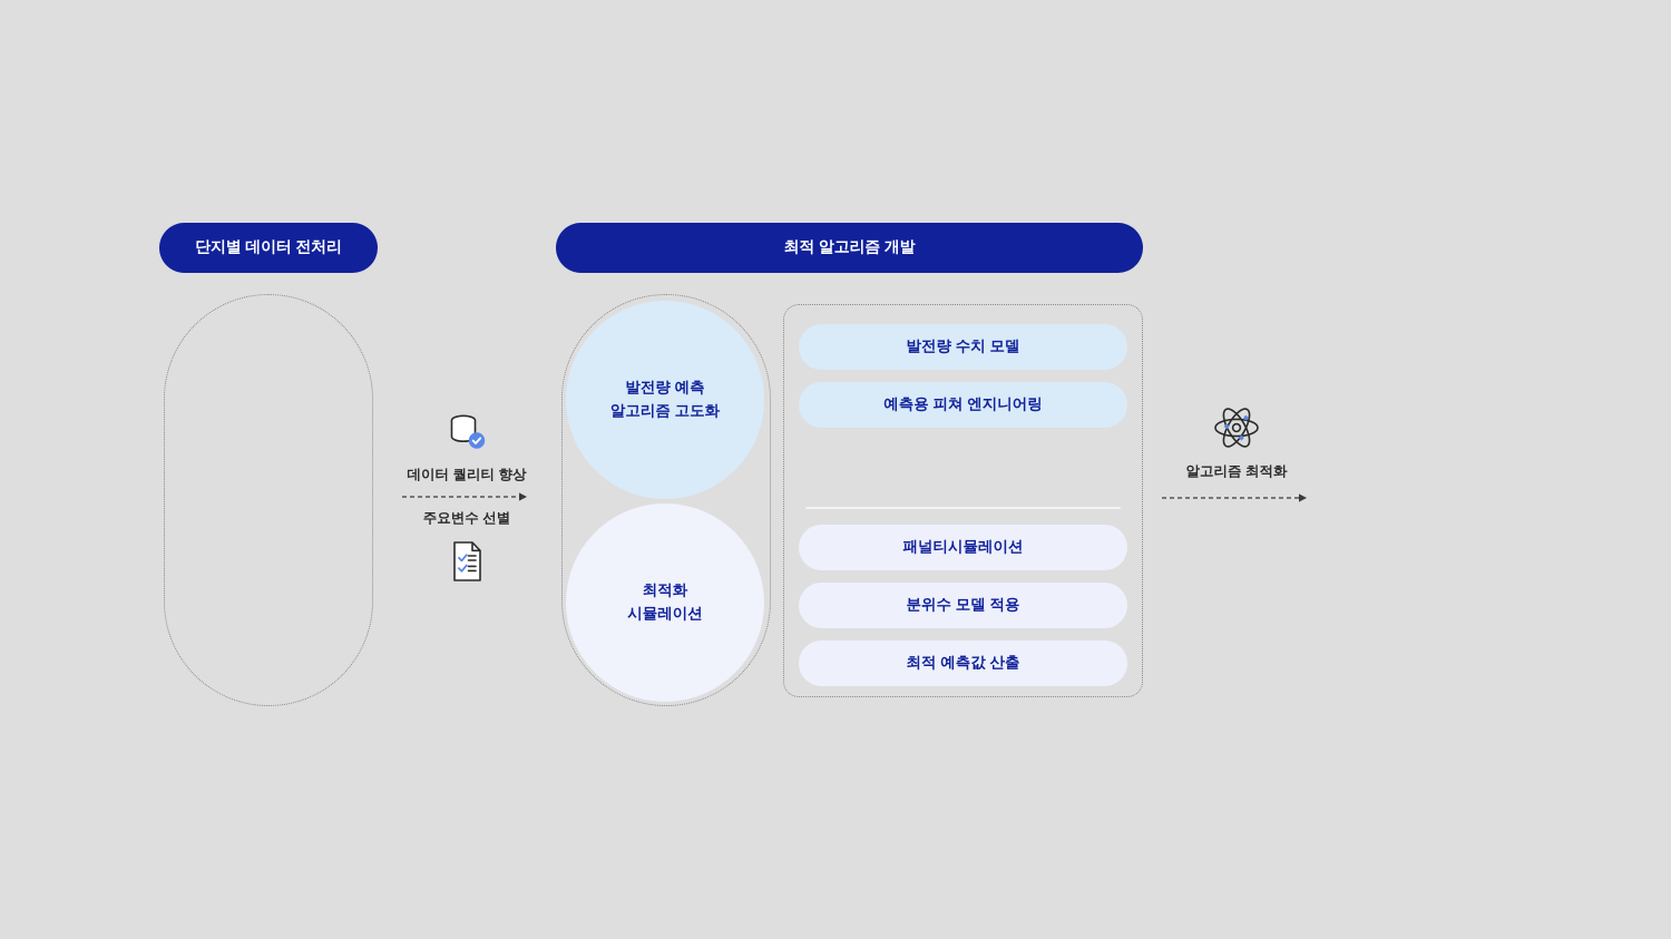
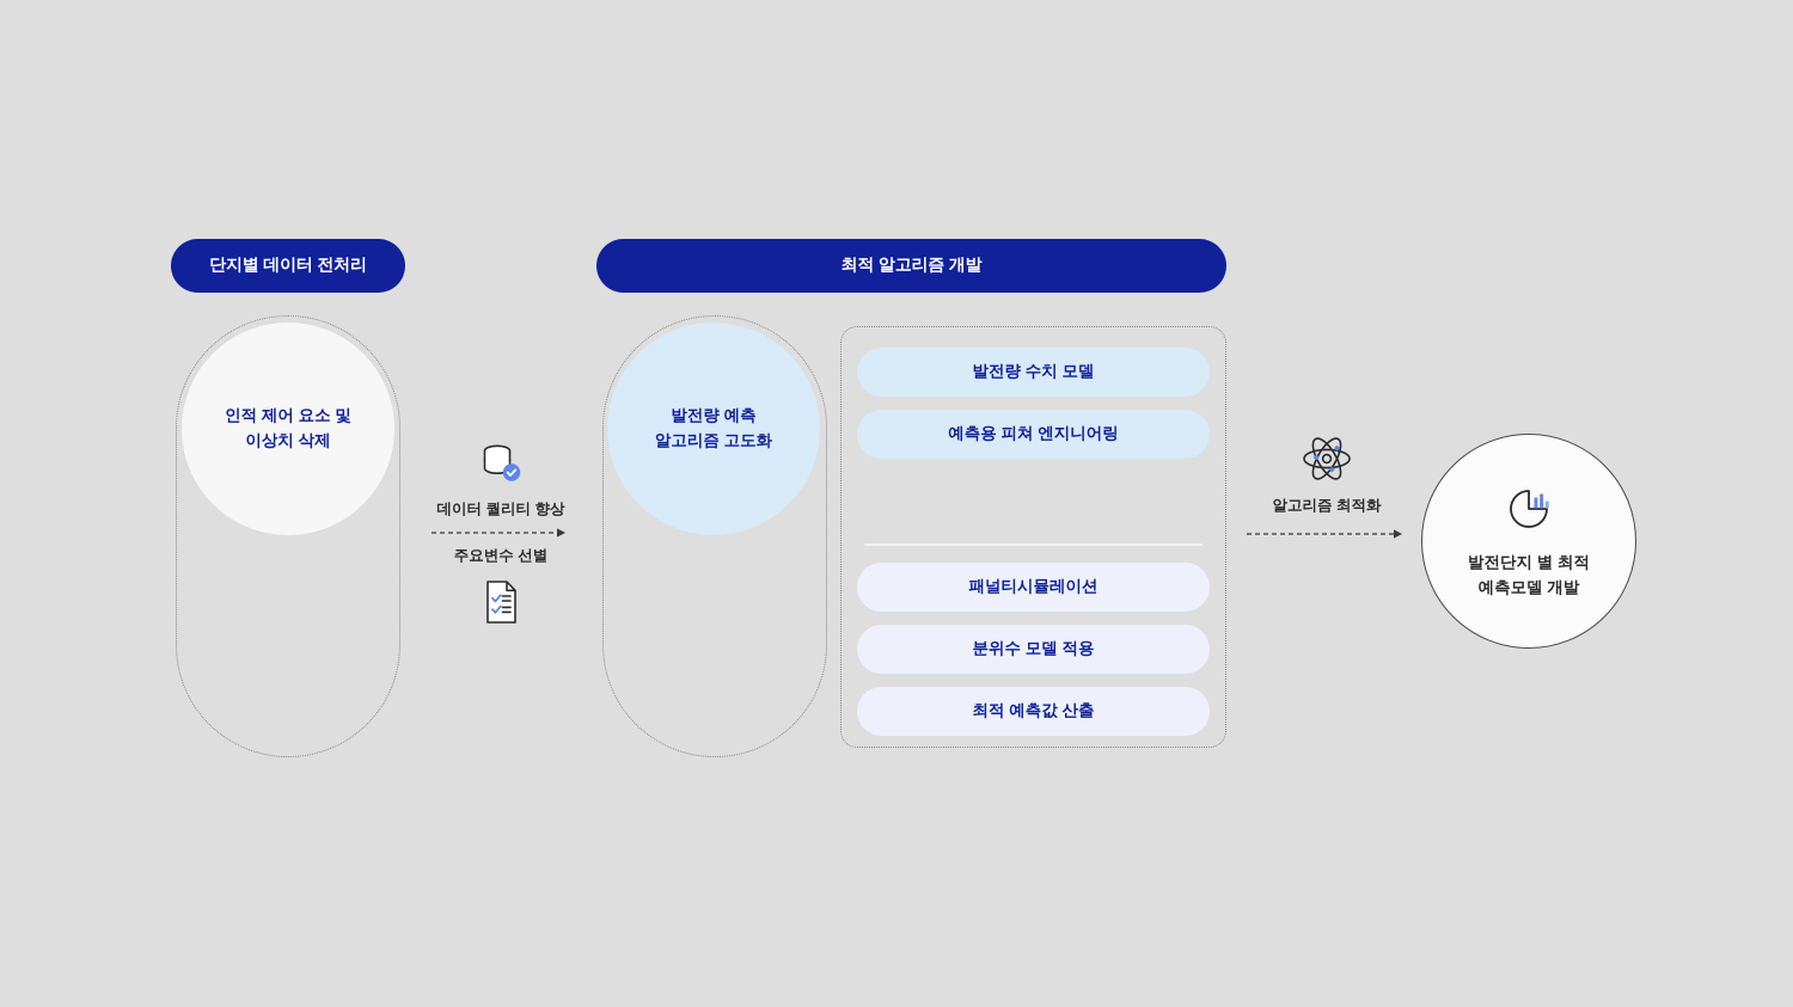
  단지별 데이터 전처리
+ 인적 제어 요소 및
+ 이상치 삭제
  데이터 퀄리티 향상
  주요변수 선별
  최적 알고리즘 개발
  발전량 예측
  알고리즘 고도화
- 최적화
- 시뮬레이션
  발전량 수치 모델
  예측용 피쳐 엔지니어링
  패널티시뮬레이션
  분위수 모델 적용
  최적 예측값 산출
  알고리즘 최적화
+ 발전단지 별 최적
+ 예측모델 개발
